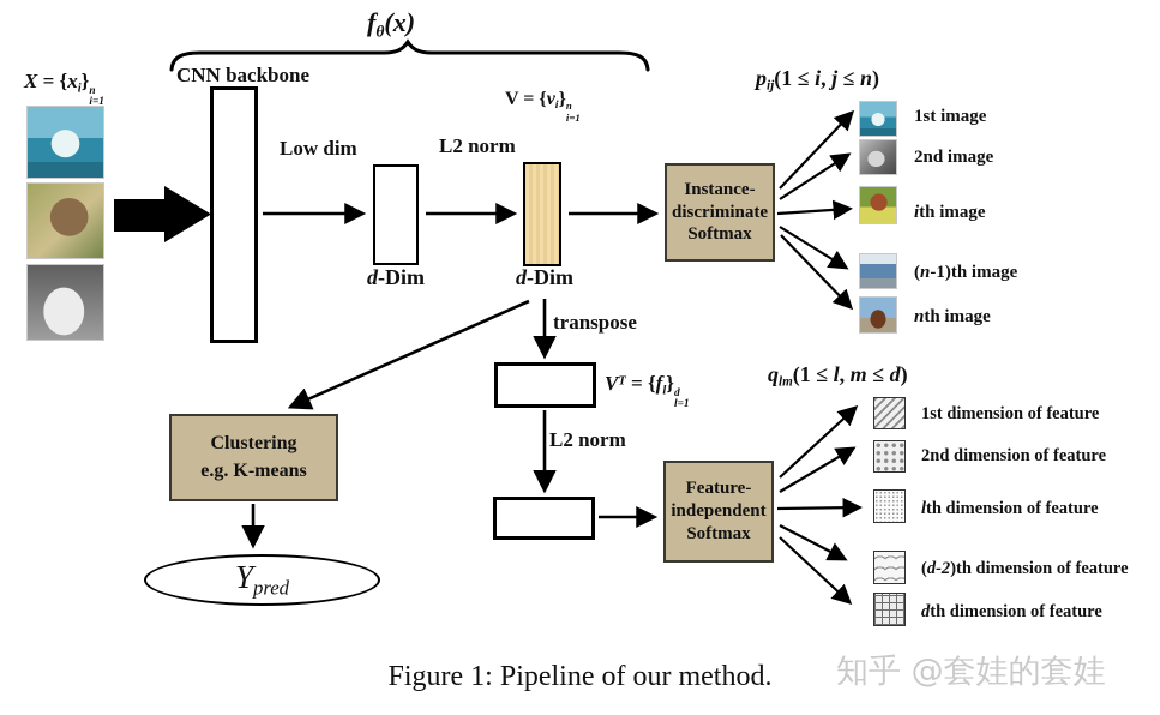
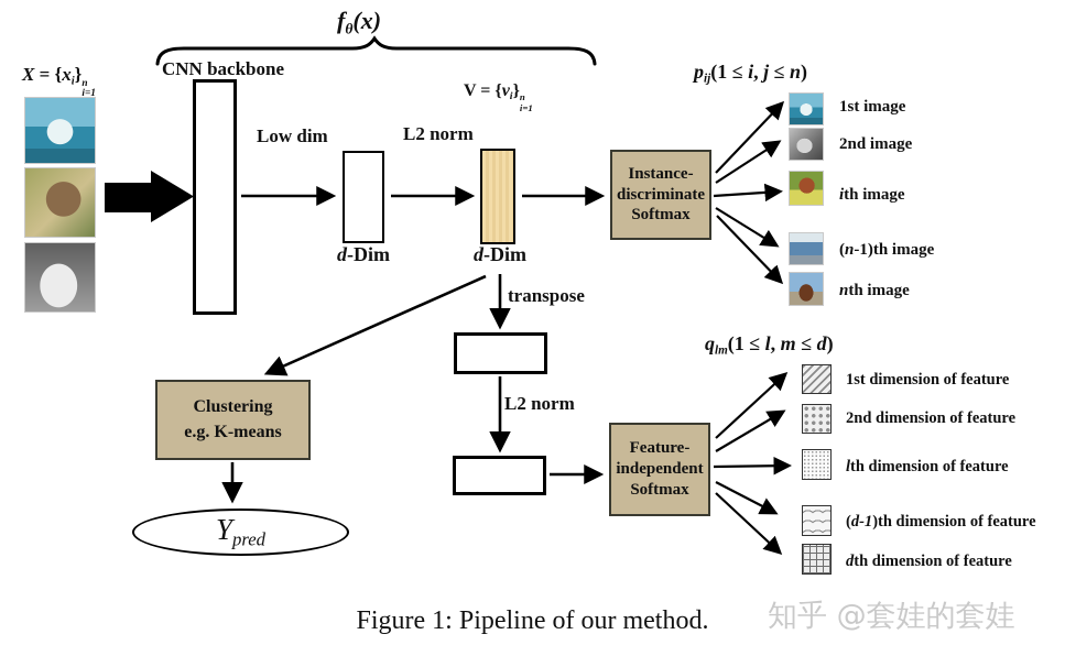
  fθ(x)
  CNN backbone
  X = {xi}
  n
  i=1
  V = {vi}
  n
  i=1
  Low dim
  d-Dim
  L2 norm
  d-Dim
  Instance-
  discriminate
  Softmax
  pij(1 ≤ i, j ≤ n)
  1st image
  2nd image
  ith image
  (n-1)th image
  nth image
  transpose
- VT = {fl}
- d
- l=1
  L2 norm
  Feature-
  independent
  Softmax
  qlm(1 ≤ l, m ≤ d)
  1st dimension of feature
  2nd dimension of feature
  lth dimension of feature
- (d-2)th dimension of feature
+ (d-1)th dimension of feature
  dth dimension of feature
  Clustering
  e.g. K-means
  Ypred
  Figure 1: Pipeline of our method.
  知乎 @套娃的套娃
